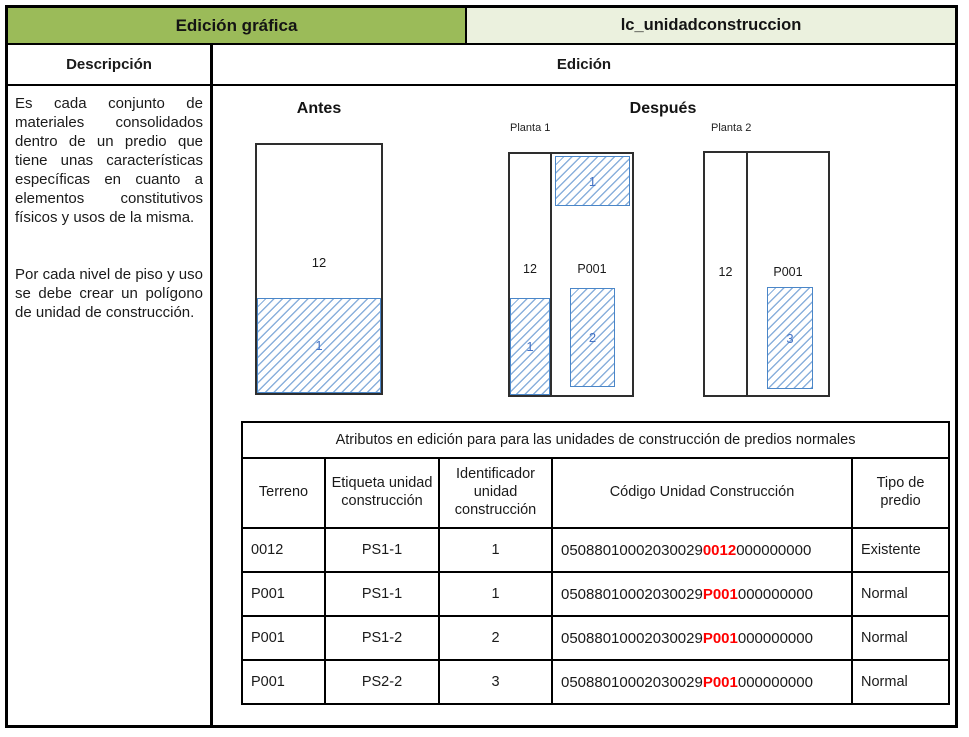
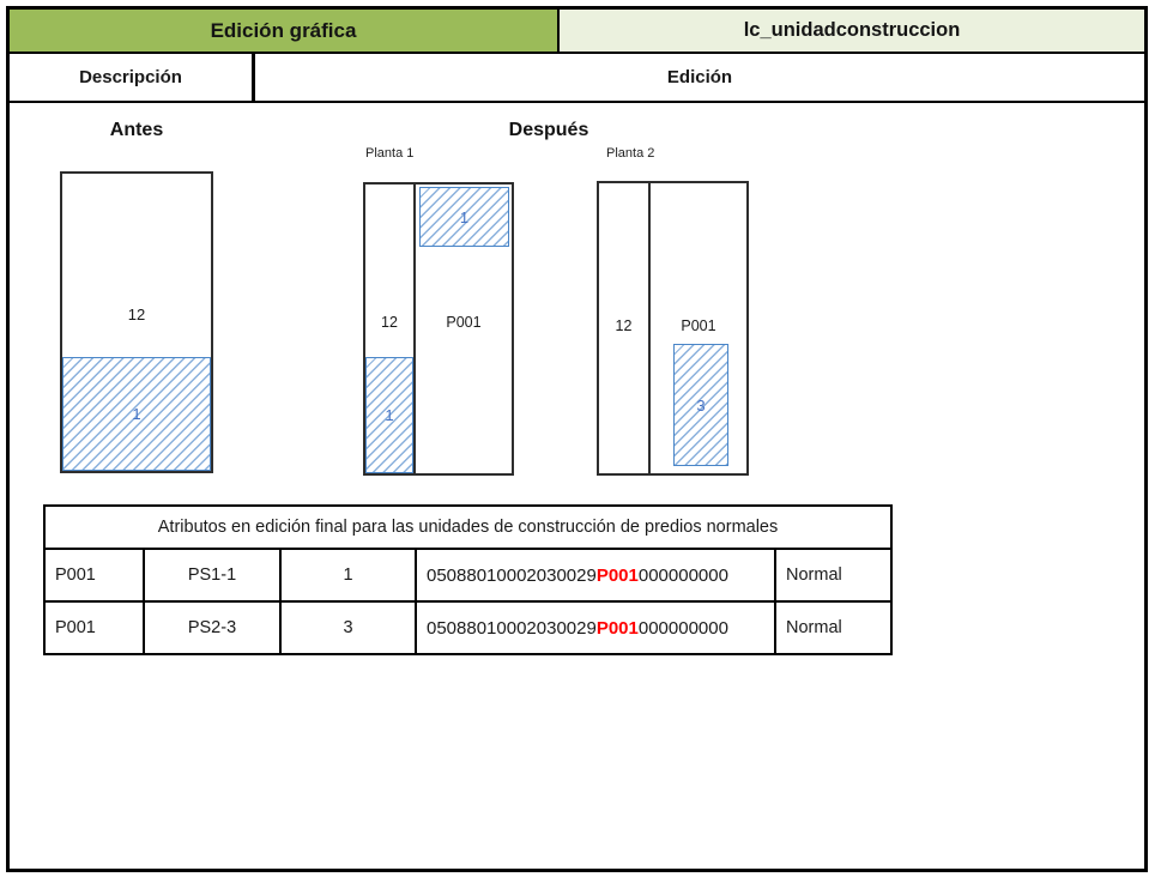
  Edición gráfica
  lc_unidadconstruccion
  Descripción
  Edición
- Es cada conjunto de materiales consolidados dentro de un predio que tiene unas características específicas en cuanto a elementos constitutivos físicos y usos de la misma.
- Por cada nivel de piso y uso se debe crear un polígono de unidad de construcción.
  Antes
  12
  1
  Después
  Planta 1
  12
  P001
  1
  1
- 2
  Planta 2
  12
  P001
  3
- Atributos en edición para para las unidades de construcción de predios normales
+ Atributos en edición final para las unidades de construcción de predios normales
- Terreno	Etiqueta unidad construcción	Identificador unidad construcción	Código Unidad Construcción	Tipo de predio
- 0012	PS1-1	1	050880100020300290012000000000	Existente
  P001	PS1-1	1	05088010002030029P001000000000	Normal
- P001	PS1-2	2	05088010002030029P001000000000	Normal
- P001	PS2-2	3	05088010002030029P001000000000	Normal
+ P001	PS2-3	3	05088010002030029P001000000000	Normal
